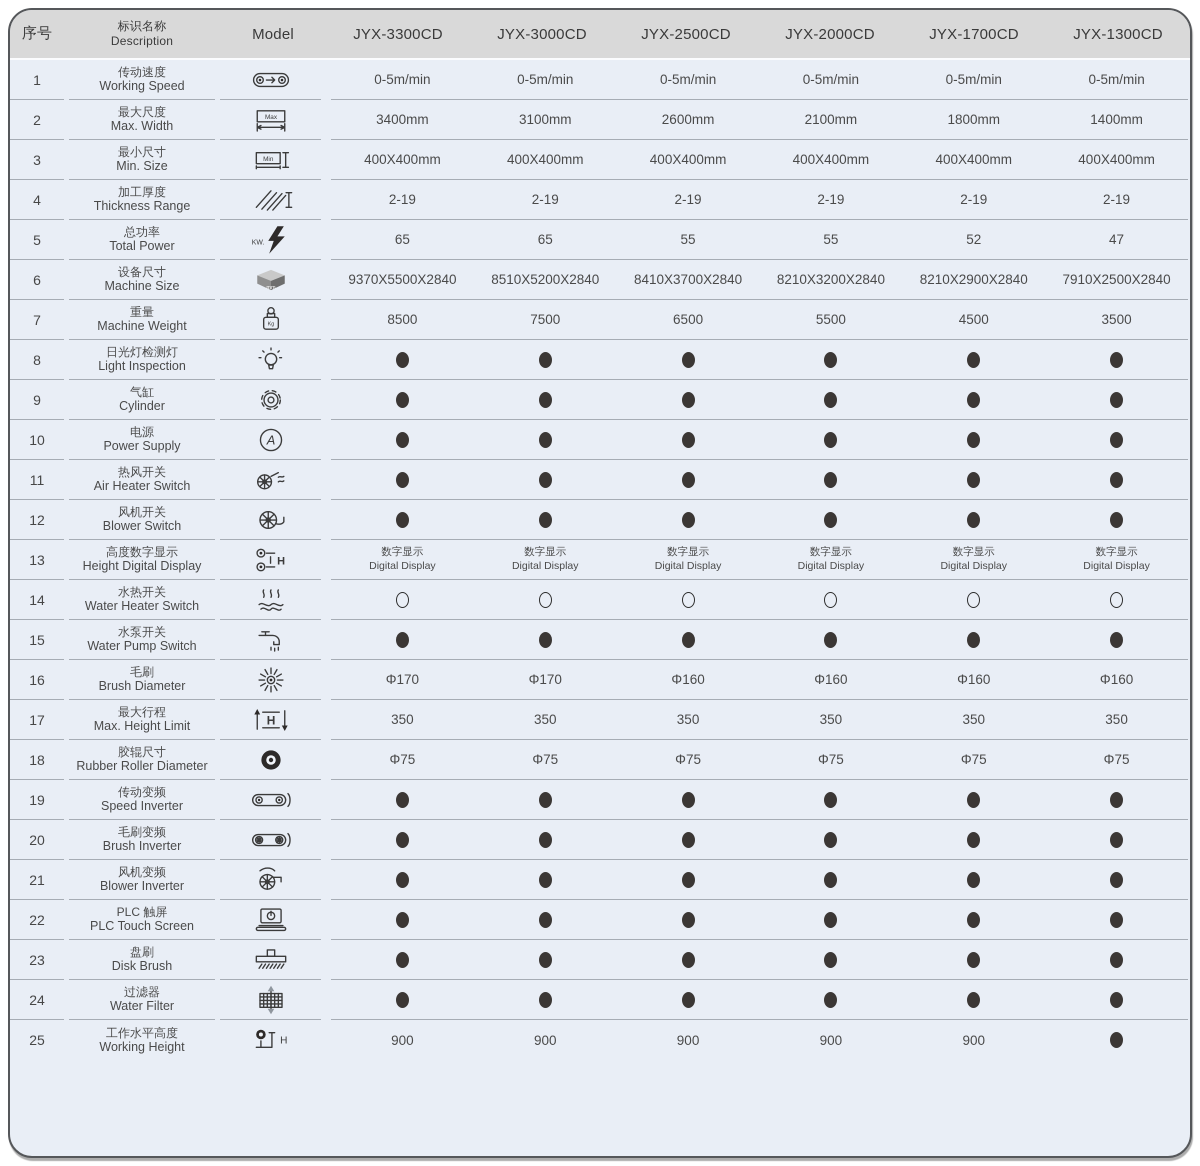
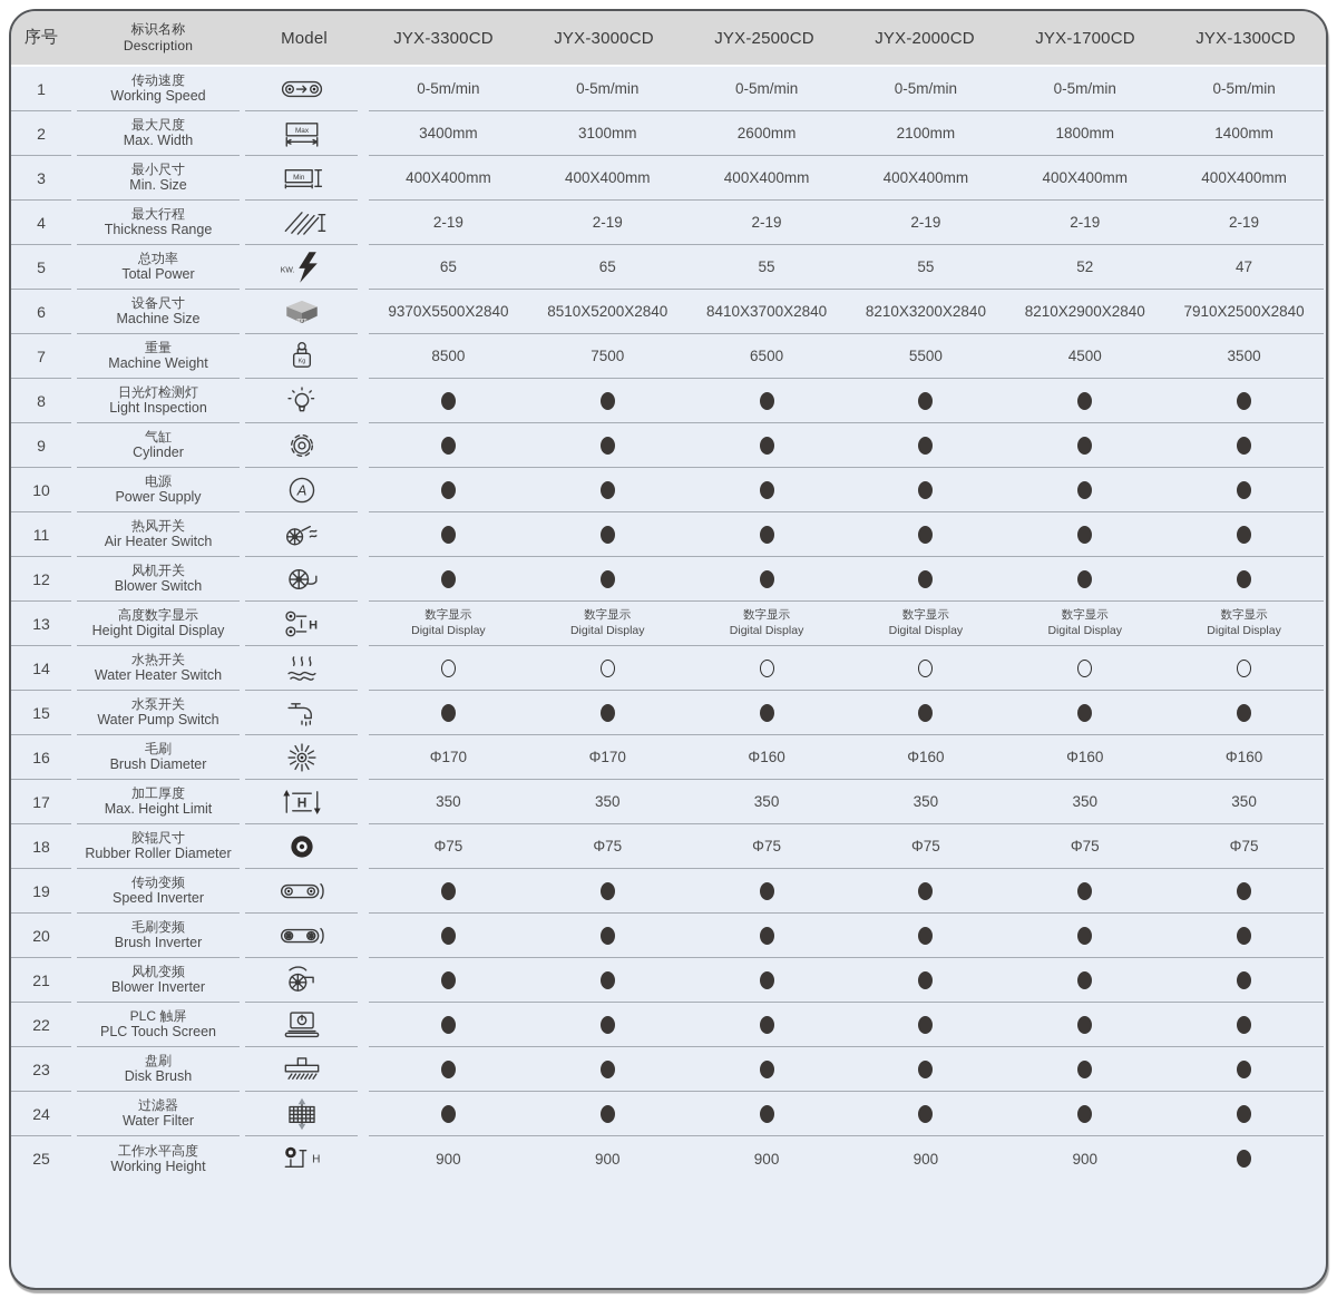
  序号
  标识名称
  Description
  Model
  JYX-3300CD
  JYX-3000CD
  JYX-2500CD
  JYX-2000CD
  JYX-1700CD
  JYX-1300CD
  1
  传动速度
  Working Speed
  0-5m/min
  0-5m/min
  0-5m/min
  0-5m/min
  0-5m/min
  0-5m/min
  2
  最大尺度
  Max. Width
  3400mm
  3100mm
  2600mm
  2100mm
  1800mm
  1400mm
  3
  最小尺寸
  Min. Size
  400X400mm
  400X400mm
  400X400mm
  400X400mm
  400X400mm
  400X400mm
  4
- 加工厚度
+ 最大行程
  Thickness Range
  2-19
  2-19
  2-19
  2-19
  2-19
  2-19
  5
  总功率
  Total Power
  65
  65
  55
  55
  52
  47
  6
  设备尺寸
  Machine Size
  9370X5500X2840
  8510X5200X2840
  8410X3700X2840
  8210X3200X2840
  8210X2900X2840
  7910X2500X2840
  7
  重量
  Machine Weight
  8500
  7500
  6500
  5500
  4500
  3500
  8
  日光灯检测灯
  Light Inspection
  9
  气缸
  Cylinder
  10
  电源
  Power Supply
  A
  11
  热风开关
  Air Heater Switch
  12
  风机开关
  Blower Switch
  13
  高度数字显示
  Height Digital Display
  H
  数字显示
  Digital Display
  数字显示
  Digital Display
  数字显示
  Digital Display
  数字显示
  Digital Display
  数字显示
  Digital Display
  数字显示
  Digital Display
  14
  水热开关
  Water Heater Switch
  15
  水泵开关
  Water Pump Switch
  16
  毛刷
  Brush Diameter
  Φ170
  Φ170
  Φ160
  Φ160
  Φ160
  Φ160
  17
- 最大行程
+ 加工厚度
  Max. Height Limit
  H
  350
  350
  350
  350
  350
  350
  18
  胶辊尺寸
  Rubber Roller Diameter
  Φ75
  Φ75
  Φ75
  Φ75
  Φ75
  Φ75
  19
  传动变频
  Speed Inverter
  20
  毛刷变频
  Brush Inverter
  21
  风机变频
  Blower Inverter
  22
  PLC 触屏
  PLC Touch Screen
  23
  盘刷
  Disk Brush
  24
  过滤器
  Water Filter
  25
  工作水平高度
  Working Height
  H
  900
  900
  900
  900
  900
